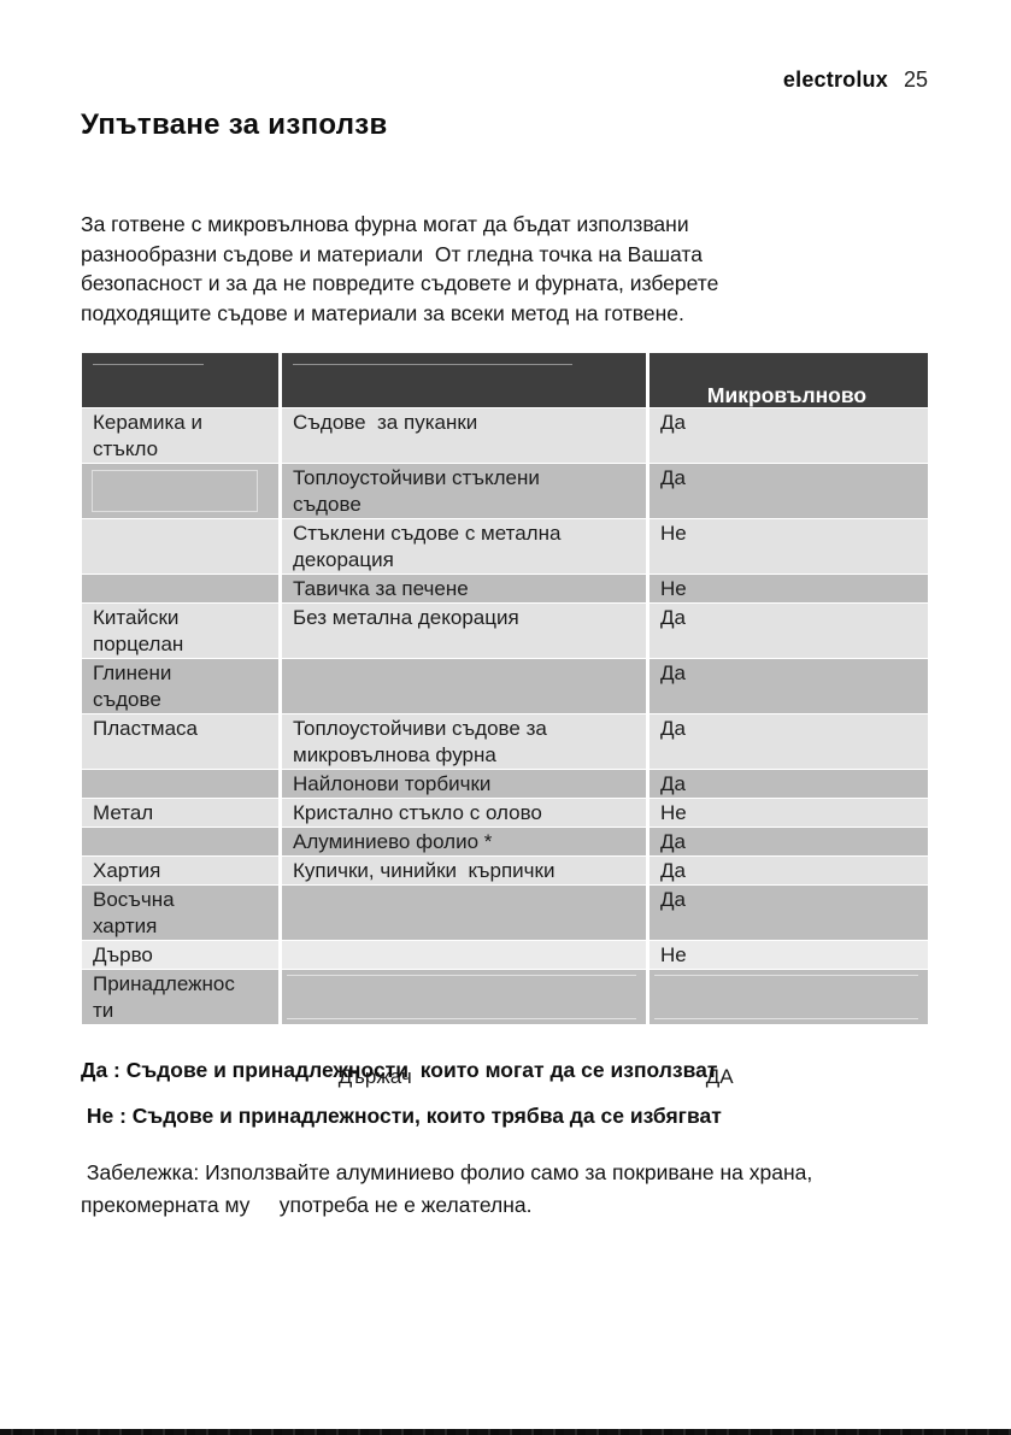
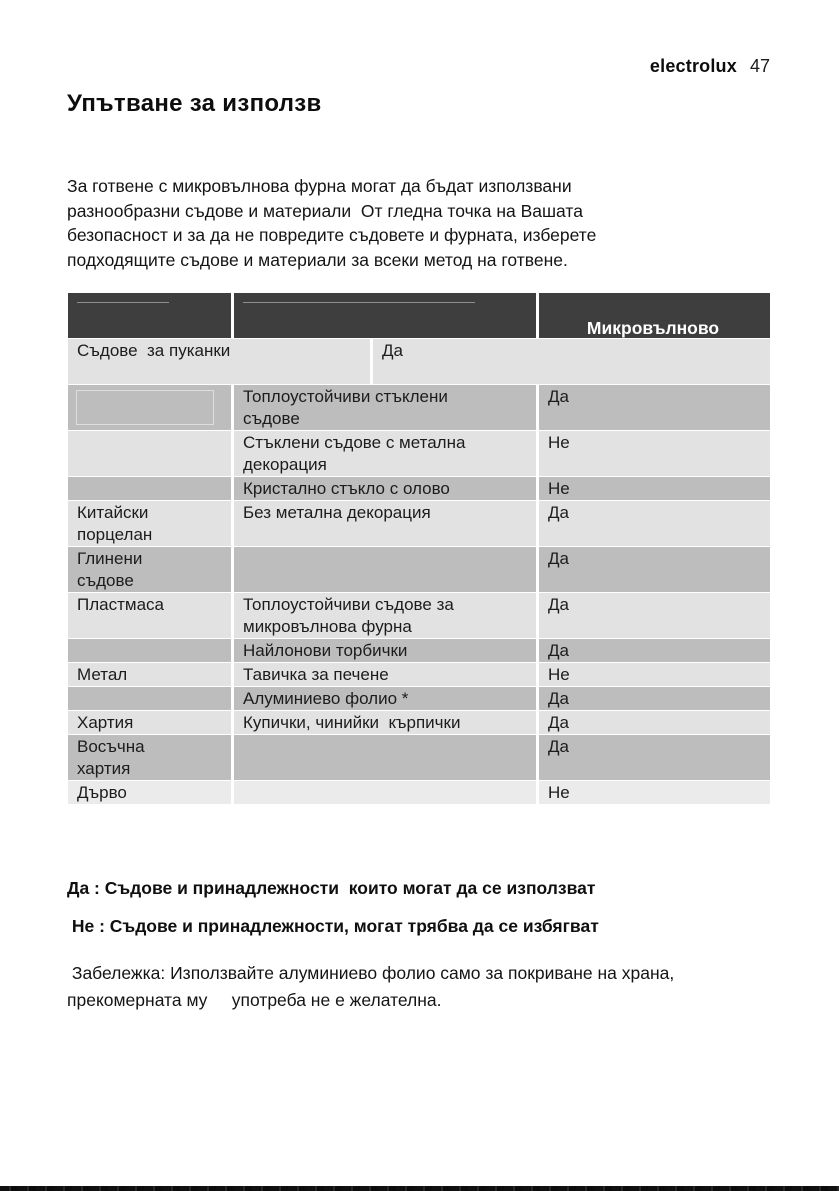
  electrolux
- 25
+ 47
  Упътване за използв
  За готвене с микровълнова фурна могат да бъдат използвани
  разнообразни съдове и материали От гледна точка на Вашата
  безопасност и за да не повредите съдовете и фурната, изберете
  подходящите съдове и материали за всеки метод на готвене.
  Микровълново
- Керамика и
- стъкло
  Съдове за пуканки
  Да
  Топлоустойчиви стъклени
  съдове
  Да
  Стъклени съдове с метална
  декорация
  Не
- Тавичка за печене
+ Кристално стъкло с олово
  Не
  Китайски
  порцелан
  Без метална декорация
  Да
  Глинени
  съдове
  Да
  Пластмаса
  Топлоустойчиви съдове за
  микровълнова фурна
  Да
  Найлонови торбички
  Да
  Метал
- Кристално стъкло с олово
+ Тавичка за печене
  Не
  Алуминиево фолио *
  Да
  Хартия
  Купички, чинийки кърпички
  Да
  Восъчна
  хартия
  Да
  Дърво
  Не
- Принадлежнос
- ти
- Държач
- ДА
  Да : Съдове и принадлежности които могат да се използват
- Не : Съдове и принадлежности, които трябва да се избягват
+ Не : Съдове и принадлежности, могат трябва да се избягват
  Забележка: Използвайте алуминиево фолио само за покриване на храна,
  прекомерната му употреба не е желателна.
